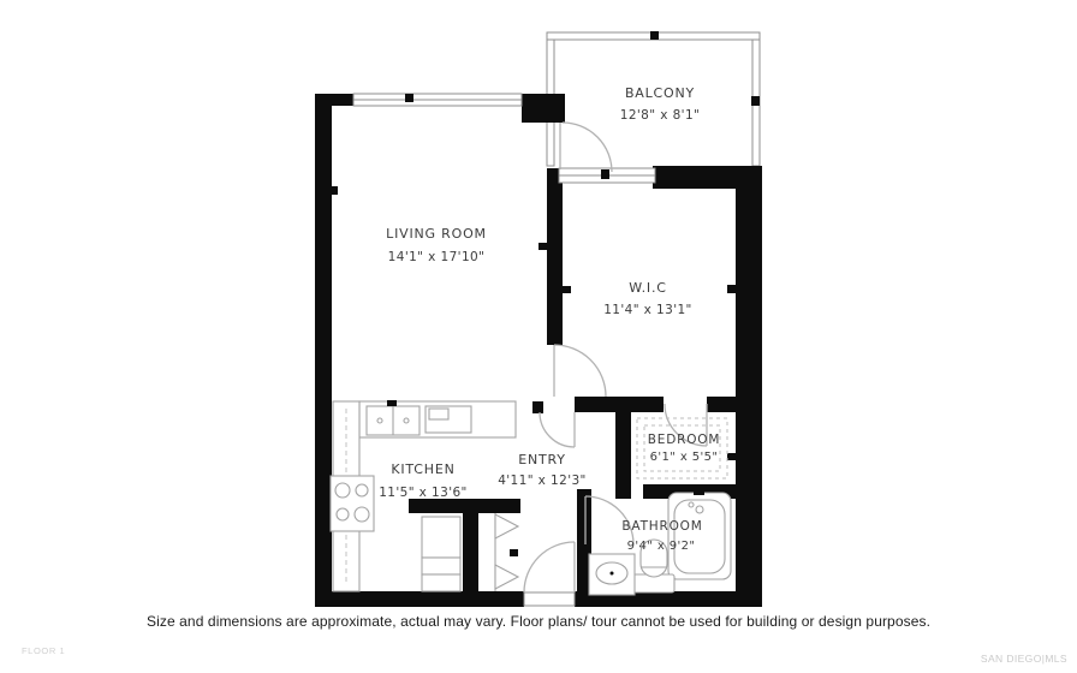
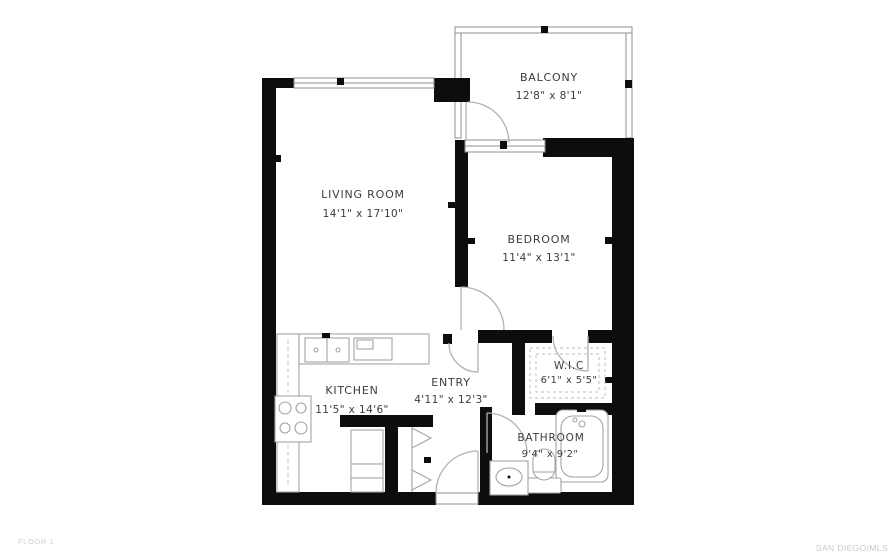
  BALCONY
  12'8" x 8'1"
  LIVING ROOM
  14'1" x 17'10"
- W.I.C
+ BEDROOM
  11'4" x 13'1"
  KITCHEN
- 11'5" x 13'6"
+ 11'5" x 14'6"
  ENTRY
  4'11" x 12'3"
- BEDROOM
+ W.I.C
  6'1" x 5'5"
  BATHROOM
  9'4" x 9'2"
- Size and dimensions are approximate, actual may vary. Floor plans/ tour cannot be used for building or design purposes.
  FLOOR 1
  SAN DIEGO|MLS
